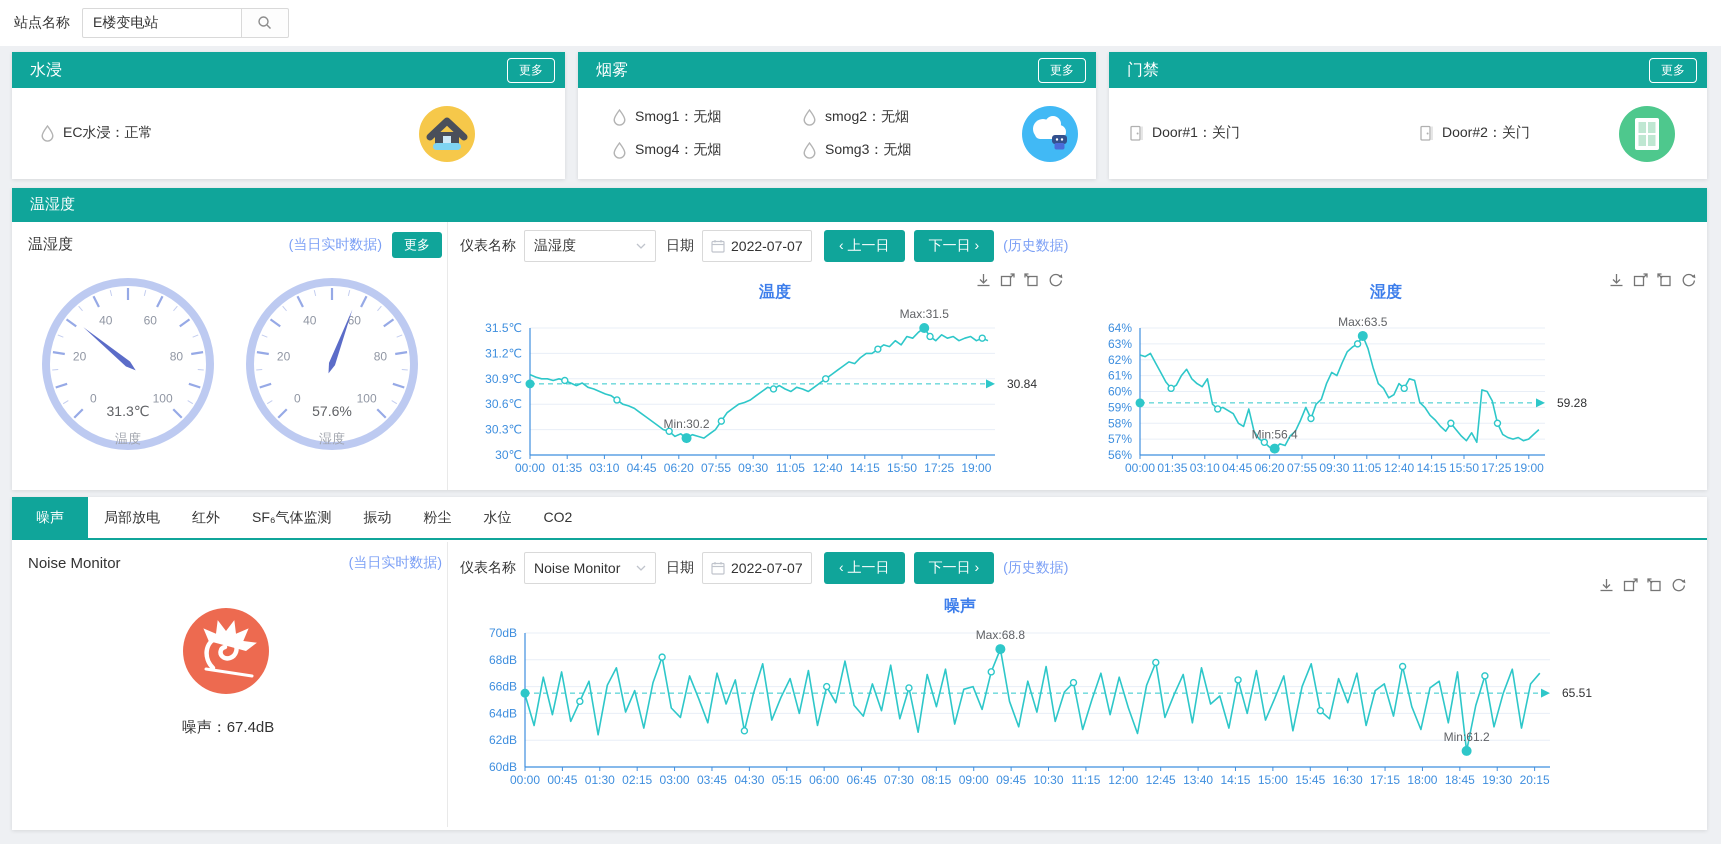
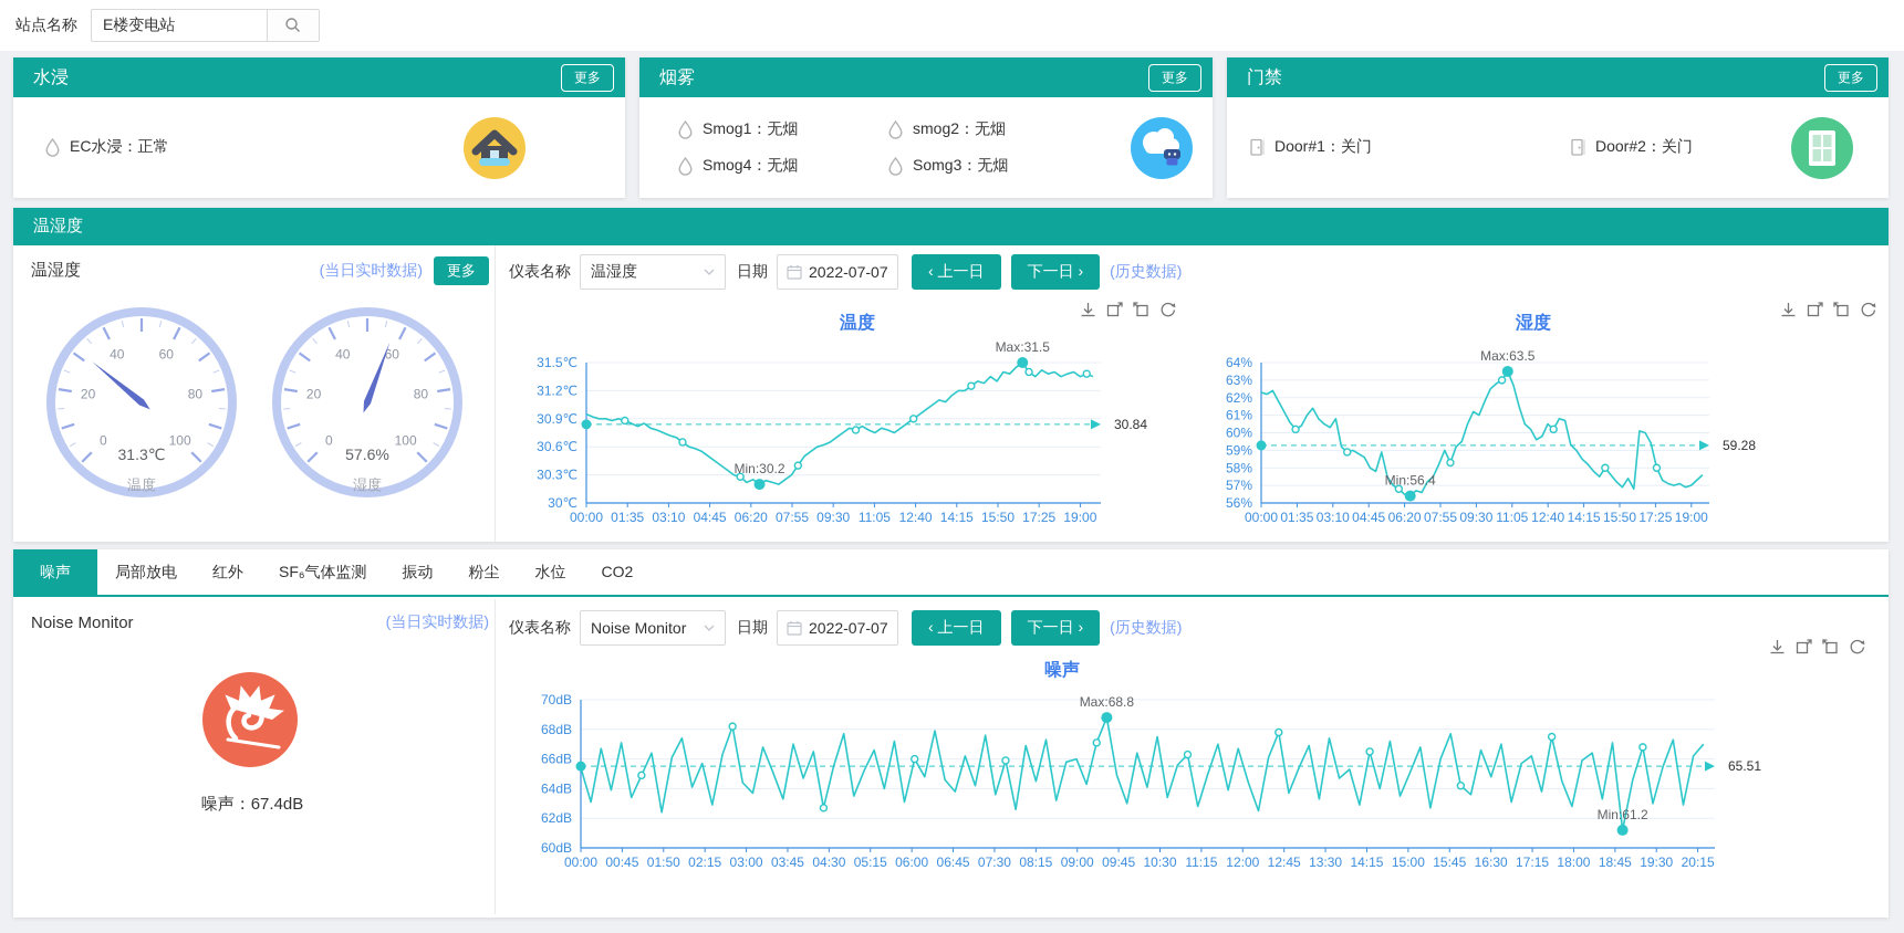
  站点名称
  E楼变电站
  水浸
  更多
  EC水浸：正常
  烟雾
  更多
  Smog1：无烟
  smog2：无烟
  Smog4：无烟
  Somg3：无烟
  门禁
  更多
  Door#1：关门
  Door#2：关门
  温湿度
  温湿度
  (当日实时数据)
  更多
  0
  20
  40
  60
  80
  100
  31.3℃
  温度
  0
  20
  40
  60
  80
  100
  57.6%
  湿度
  仪表名称
  温湿度
  日期
  2022-07-07
  ‹ 上一日
  下一日 ›
  (历史数据)
  温度
  31.5℃
  31.2℃
  30.9℃
  30.6℃
  30.3℃
  30℃
  00:00
  01:35
  03:10
  04:45
  06:20
  07:55
  09:30
  11:05
  12:40
  14:15
  15:50
  17:25
  19:00
  30.84
  Max:31.5
  Min:30.2
  湿度
  64%
  63%
  62%
  61%
  60%
  59%
  58%
  57%
  56%
  00:00
  01:35
  03:10
  04:45
  06:20
  07:55
  09:30
  11:05
  12:40
  14:15
  15:50
  17:25
  19:00
  59.28
  Max:63.5
  Min:56.4
  噪声
  局部放电
  红外
  SF₆气体监测
  振动
  粉尘
  水位
  CO2
  Noise Monitor
  (当日实时数据)
  噪声：67.4dB
  仪表名称
  Noise Monitor
  日期
  2022-07-07
  ‹ 上一日
  下一日 ›
  (历史数据)
  噪声
  70dB
  68dB
  66dB
  64dB
  62dB
  60dB
  00:00
  00:45
- 01:30
+ 01:50
  02:15
  03:00
  03:45
  04:30
  05:15
  06:00
  06:45
  07:30
  08:15
  09:00
  09:45
  10:30
  11:15
  12:00
  12:45
- 13:40
+ 13:30
  14:15
  15:00
  15:45
  16:30
  17:15
  18:00
  18:45
  19:30
  20:15
  65.51
  Max:68.8
  Min:61.2
